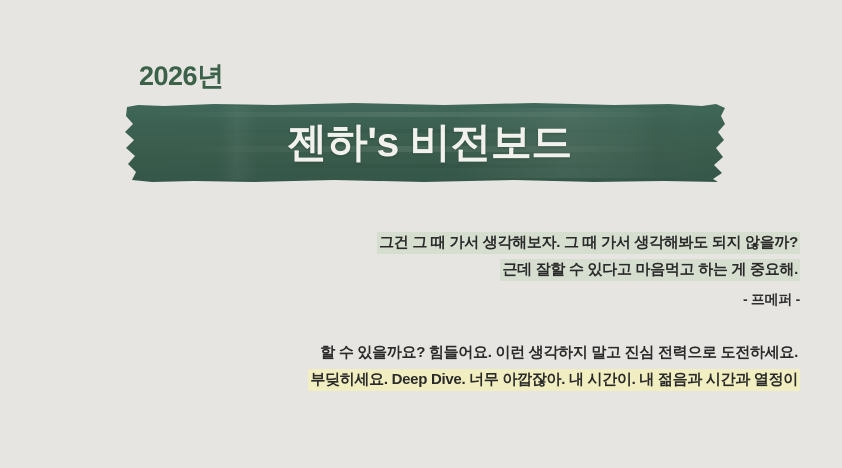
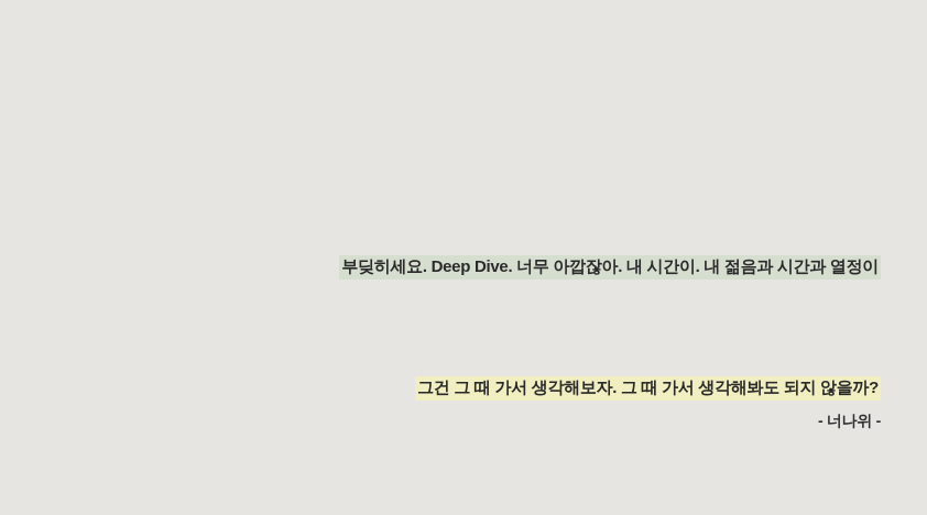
- 2026년
- 젠하's 비전보드
- 그건 그 때 가서 생각해보자. 그 때 가서 생각해봐도 되지 않을까?
+ 부딪히세요. Deep Dive. 너무 아깝잖아. 내 시간이. 내 젊음과 시간과 열정이
- 근데 잘할 수 있다고 마음먹고 하는 게 중요해.
- - 프메퍼 -
- 할 수 있을까요? 힘들어요. 이런 생각하지 말고 진심 전력으로 도전하세요.
- 부딪히세요. Deep Dive. 너무 아깝잖아. 내 시간이. 내 젊음과 시간과 열정이
+ 그건 그 때 가서 생각해보자. 그 때 가서 생각해봐도 되지 않을까?
+ - 너나위 -
